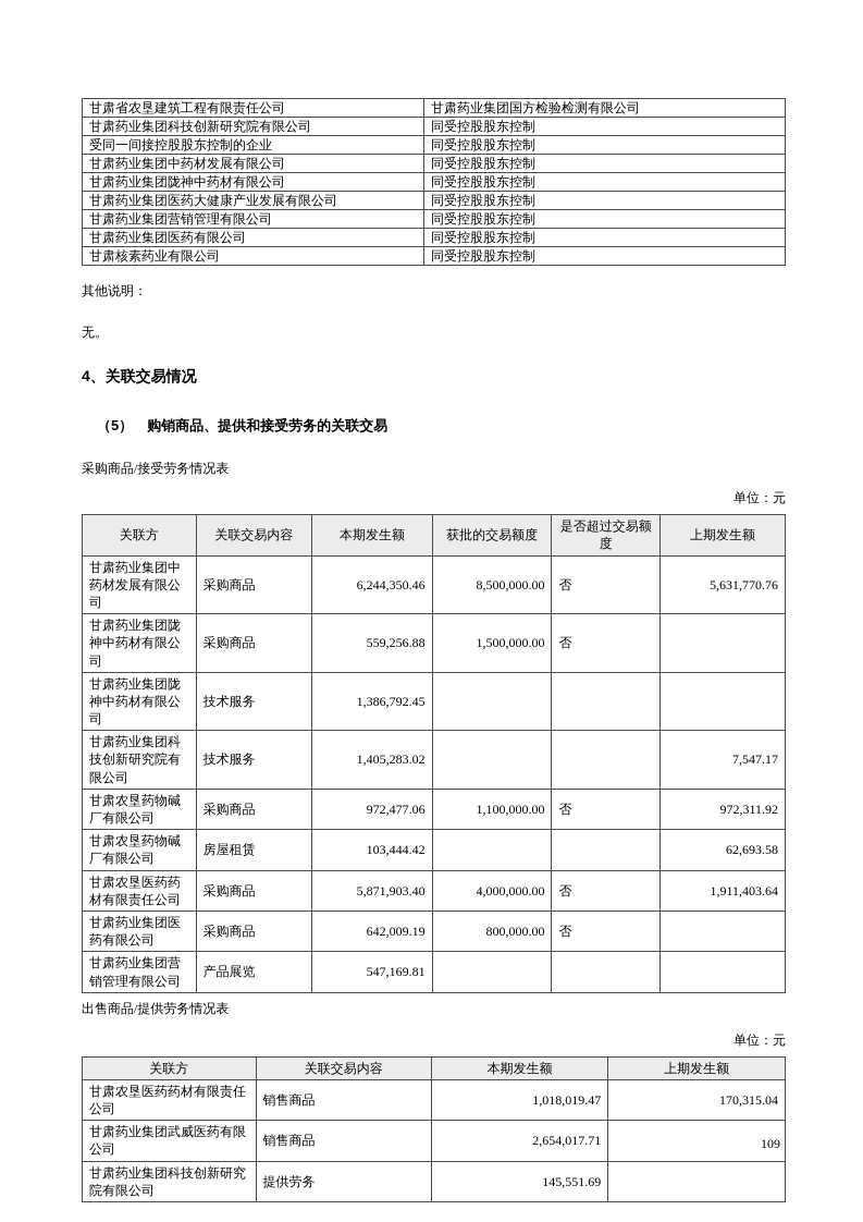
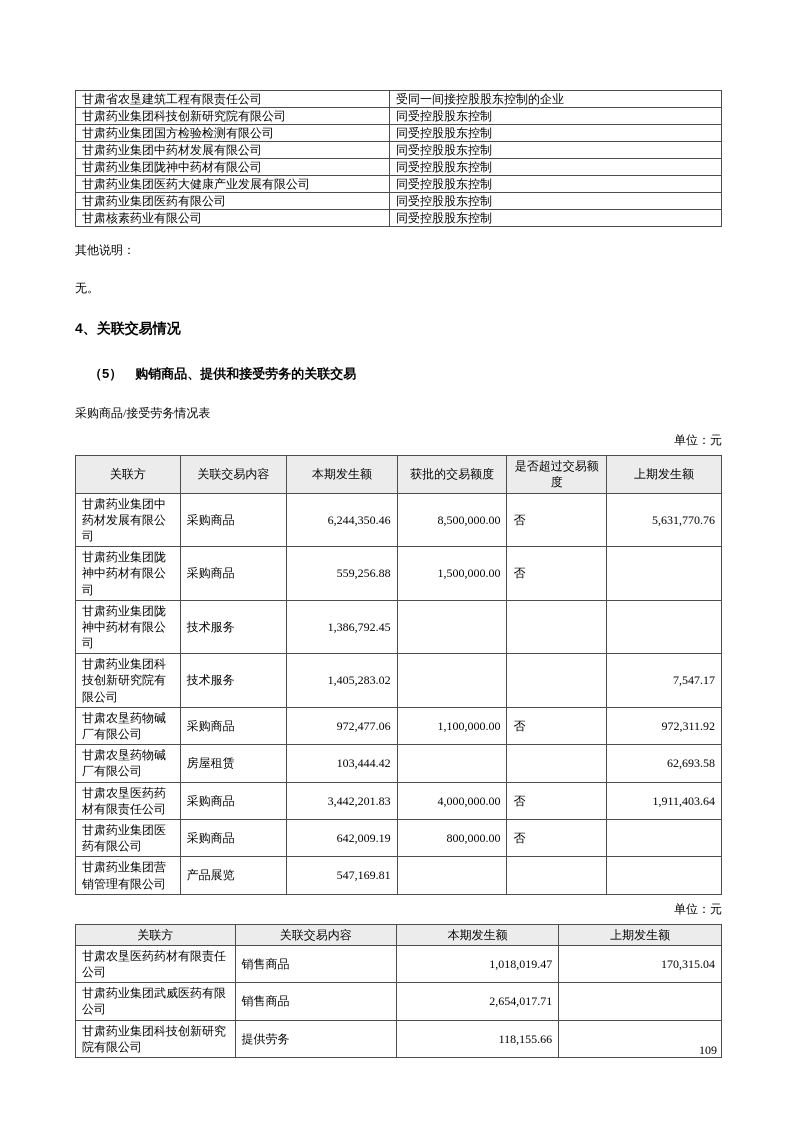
- 甘肃省农垦建筑工程有限责任公司	甘肃药业集团国方检验检测有限公司
+ 甘肃省农垦建筑工程有限责任公司	受同一间接控股股东控制的企业
  甘肃药业集团科技创新研究院有限公司	同受控股股东控制
- 受同一间接控股股东控制的企业	同受控股股东控制
+ 甘肃药业集团国方检验检测有限公司	同受控股股东控制
  甘肃药业集团中药材发展有限公司	同受控股股东控制
  甘肃药业集团陇神中药材有限公司	同受控股股东控制
  甘肃药业集团医药大健康产业发展有限公司	同受控股股东控制
- 甘肃药业集团营销管理有限公司	同受控股股东控制
  甘肃药业集团医药有限公司	同受控股股东控制
  甘肃核素药业有限公司	同受控股股东控制
  其他说明：
  无。
  4、关联交易情况
  （5） 购销商品、提供和接受劳务的关联交易
  采购商品/接受劳务情况表
  单位：元
  关联方	关联交易内容	本期发生额	获批的交易额度	是否超过交易额度	上期发生额
  甘肃药业集团中药材发展有限公司	采购商品	6,244,350.46	8,500,000.00	否	5,631,770.76
  甘肃药业集团陇神中药材有限公司	采购商品	559,256.88	1,500,000.00	否
  甘肃药业集团陇神中药材有限公司	技术服务	1,386,792.45
  甘肃药业集团科技创新研究院有限公司	技术服务	1,405,283.02			7,547.17
  甘肃农垦药物碱厂有限公司	采购商品	972,477.06	1,100,000.00	否	972,311.92
  甘肃农垦药物碱厂有限公司	房屋租赁	103,444.42			62,693.58
- 甘肃农垦医药药材有限责任公司	采购商品	5,871,903.40	4,000,000.00	否	1,911,403.64
+ 甘肃农垦医药药材有限责任公司	采购商品	3,442,201.83	4,000,000.00	否	1,911,403.64
  甘肃药业集团医药有限公司	采购商品	642,009.19	800,000.00	否
  甘肃药业集团营销管理有限公司	产品展览	547,169.81
- 出售商品/提供劳务情况表
  单位：元
  关联方	关联交易内容	本期发生额	上期发生额
  甘肃农垦医药药材有限责任公司	销售商品	1,018,019.47	170,315.04
  甘肃药业集团武威医药有限公司	销售商品	2,654,017.71
- 甘肃药业集团科技创新研究院有限公司	提供劳务	145,551.69
+ 甘肃药业集团科技创新研究院有限公司	提供劳务	118,155.66
  109
